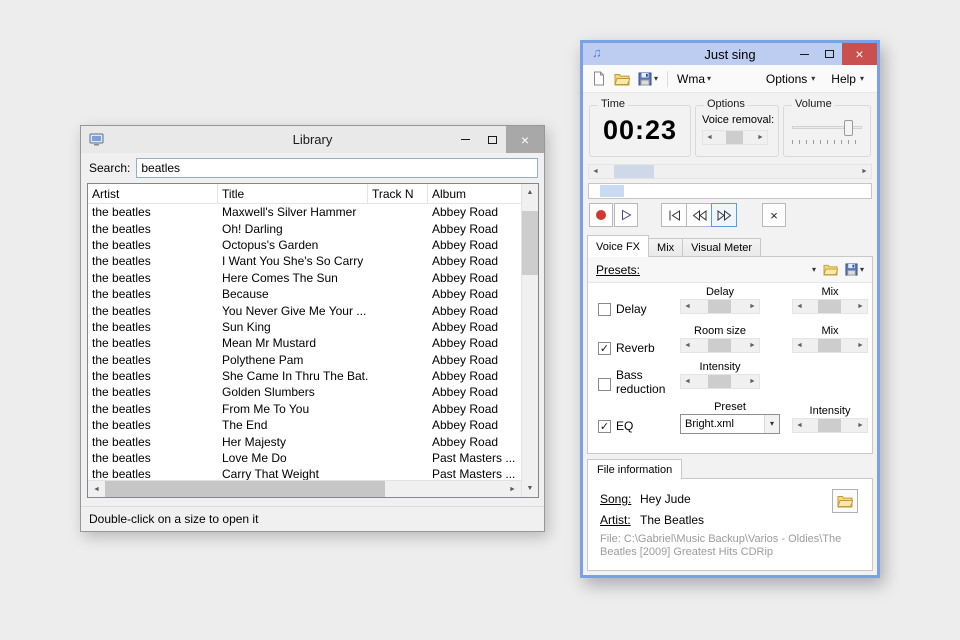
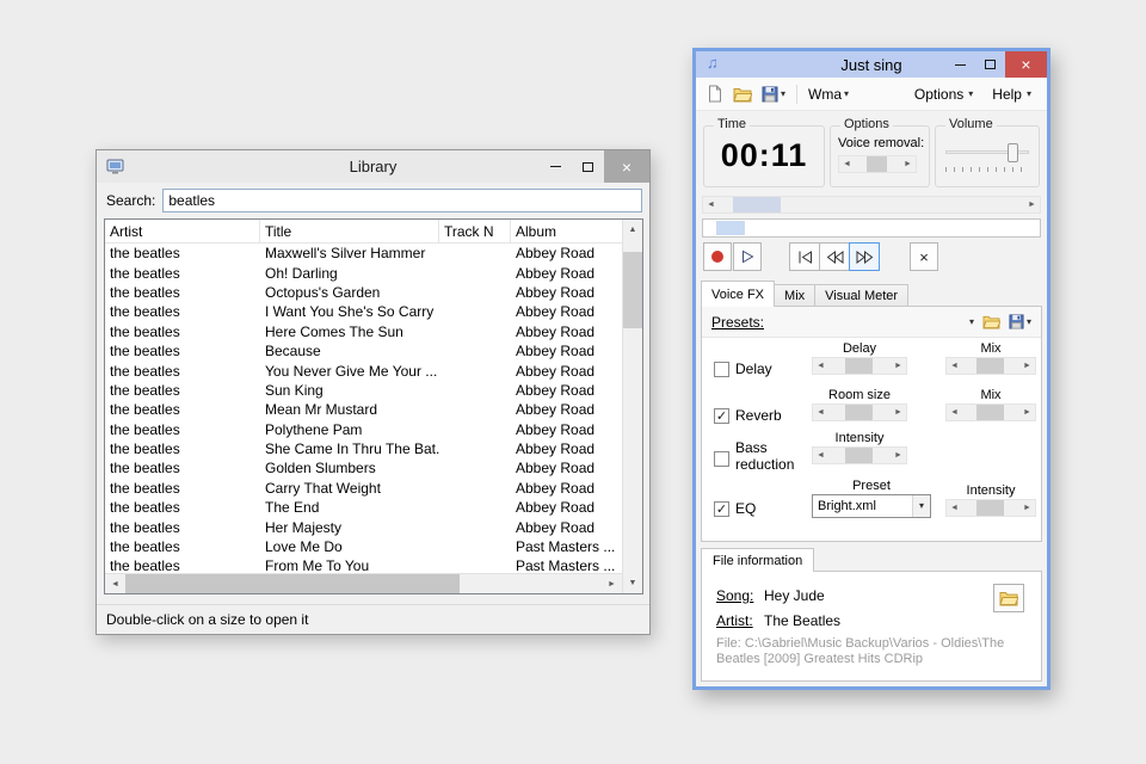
  Library
  ×
  Search:
  beatles
  Artist
  Title
  Track N
  Album
  the beatles
  Maxwell's Silver Hammer
  Abbey Road
  the beatles
  Oh! Darling
  Abbey Road
  the beatles
  Octopus's Garden
  Abbey Road
  the beatles
  I Want You She's So Carry
  Abbey Road
  the beatles
  Here Comes The Sun
  Abbey Road
  the beatles
  Because
  Abbey Road
  the beatles
  You Never Give Me Your ...
  Abbey Road
  the beatles
  Sun King
  Abbey Road
  the beatles
  Mean Mr Mustard
  Abbey Road
  the beatles
  Polythene Pam
  Abbey Road
  the beatles
  She Came In Thru The Bat.
  Abbey Road
  the beatles
  Golden Slumbers
  Abbey Road
  the beatles
- From Me To You
+ Carry That Weight
  Abbey Road
  the beatles
  The End
  Abbey Road
  the beatles
  Her Majesty
  Abbey Road
  the beatles
  Love Me Do
  Past Masters ...
  the beatles
- Carry That Weight
+ From Me To You
  Past Masters ...
  Double-click on a size to open it
  ♫
  Just sing
  ×
  ▾
  Wma
  ▾
  Options
  ▾
  Help
  ▾
  Time
- 00:23
+ 00:11
  Options
  Voice removal:
  Volume
  ×
  Voice FX
  Mix
  Visual Meter
  Presets:
  ▾
  ▾
  Delay
  Delay
  Mix
  ✓
  Reverb
  Room size
  Mix
  Bass reduction
  Intensity
  ✓
  EQ
  Preset
  Bright.xml
  ▾
  Intensity
  File information
  Song:
  Hey Jude
  Artist:
  The Beatles
  File: C:\Gabriel\Music Backup\Varios - Oldies\The Beatles [2009] Greatest Hits CDRip
